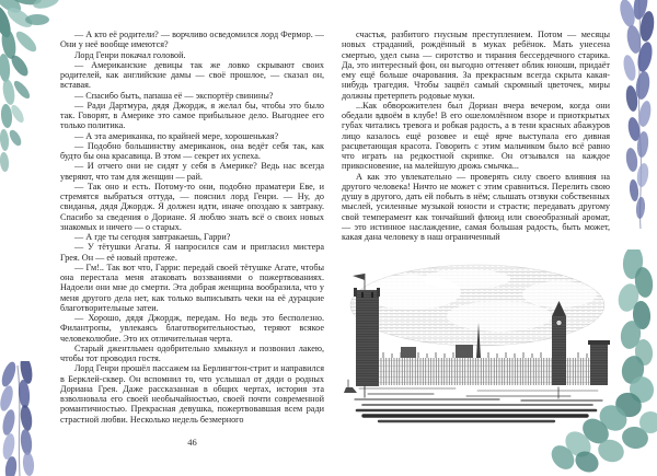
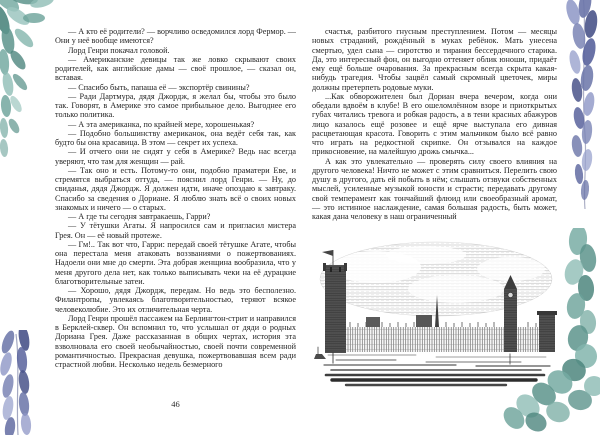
  — А кто её родители? — ворчливо осведомился лорд Фермор. — Они у неё вообще имеются?
  Лорд Генри покачал головой.
  — Американские девицы так же ловко скрывают своих родителей, как английские дамы — своё прошлое, — сказал он, вставая.
  — Спасибо быть, папаша её — экспортёр свинины?
  — Ради Дартмура, дядя Джордж, я желал бы, чтобы это было так. Говорят, в Америке это самое прибыльное дело. Выгоднее его только политика.
  — А эта американка, по крайней мере, хорошенькая?
  — Подобно большинству американок, она ведёт себя так, как будто бы она красавица. В этом — секрет их успеха.
  — И отчего они не сидят у себя в Америке? Ведь нас всегда уверяют, что там для женщин — рай.
  — Так оно и есть. Потому-то они, подобно праматери Еве, и стремятся выбраться оттуда, — пояснил лорд Генри. — Ну, до свиданья, дядя Джордж. Я должен идти, иначе опоздаю к завтраку. Спасибо за сведения о Дориане. Я люблю знать всё о своих новых знакомых и ничего — о старых.
  — А где ты сегодня завтракаешь, Гарри?
  — У тётушки Агаты. Я напросился сам и пригласил мистера Грея. Он — её новый протеже.
  — Гм!.. Так вот что, Гарри: передай своей тётушке Агате, чтобы она перестала меня атаковать воззваниями о пожертвованиях. Надоели они мне до смерти. Эта добрая женщина вообразила, что у меня другого дела нет, как только выписывать чеки на её дурацкие благотворительные затеи.
  — Хорошо, дядя Джордж, передам. Но ведь это бесполезно. Филантропы, увлекаясь благотворительностью, теряют всякое человеколюбие. Это их отличительная черта.
- Старый джентльмен одобрительно хмыкнул и позвонил лакею, чтобы тот проводил гостя.
  Лорд Генри прошёл пассажем на Берлингтон-стрит и направился в Берклей-сквер. Он вспомнил то, что услышал от дяди о родных Дориана Грея. Даже рассказанная в общих чертах, история эта взволновала его своей необычайностью, своей почти современной романтичностью. Прекрасная девушка, пожертвовавшая всем ради страстной любви. Несколько недель безмерного
  46
  счастья, разбитого гнусным преступлением. Потом — месяцы новых страданий, рождённый в муках ребёнок. Мать унесена смертью, удел сына — сиротство и тирания бессердечного старика. Да, это интересный фон, он выгодно оттеняет облик юноши, придаёт ему ещё больше очарования. За прекрасным всегда скрыта какая-нибудь трагедия. Чтобы зацвёл самый скромный цветочек, миры должны претерпеть родовые муки.
  ...Как обворожителен был Дориан вчера вечером, когда они обедали вдвоём в клубе! В его ошеломлённом взоре и приоткрытых губах читались тревога и робкая радость, а в тени красных абажуров лицо казалось ещё розовее и ещё ярче выступала его дивная расцветающая красота. Говорить с этим мальчиком было всё равно что играть на редкостной скрипке. Он отзывался на каждое прикосновение, на малейшую дрожь смычка...
  А как это увлекательно — проверять силу своего влияния на другого человека! Ничто не может с этим сравниться. Перелить свою душу в другого, дать ей побыть в нём; слышать отзвуки собственных мыслей, усиленные музыкой юности и страсти; передавать другому свой темперамент как тончайший флюид или своеобразный аромат, — это истинное наслаждение, самая большая радость, быть может, какая дана человеку в наш ограниченный
